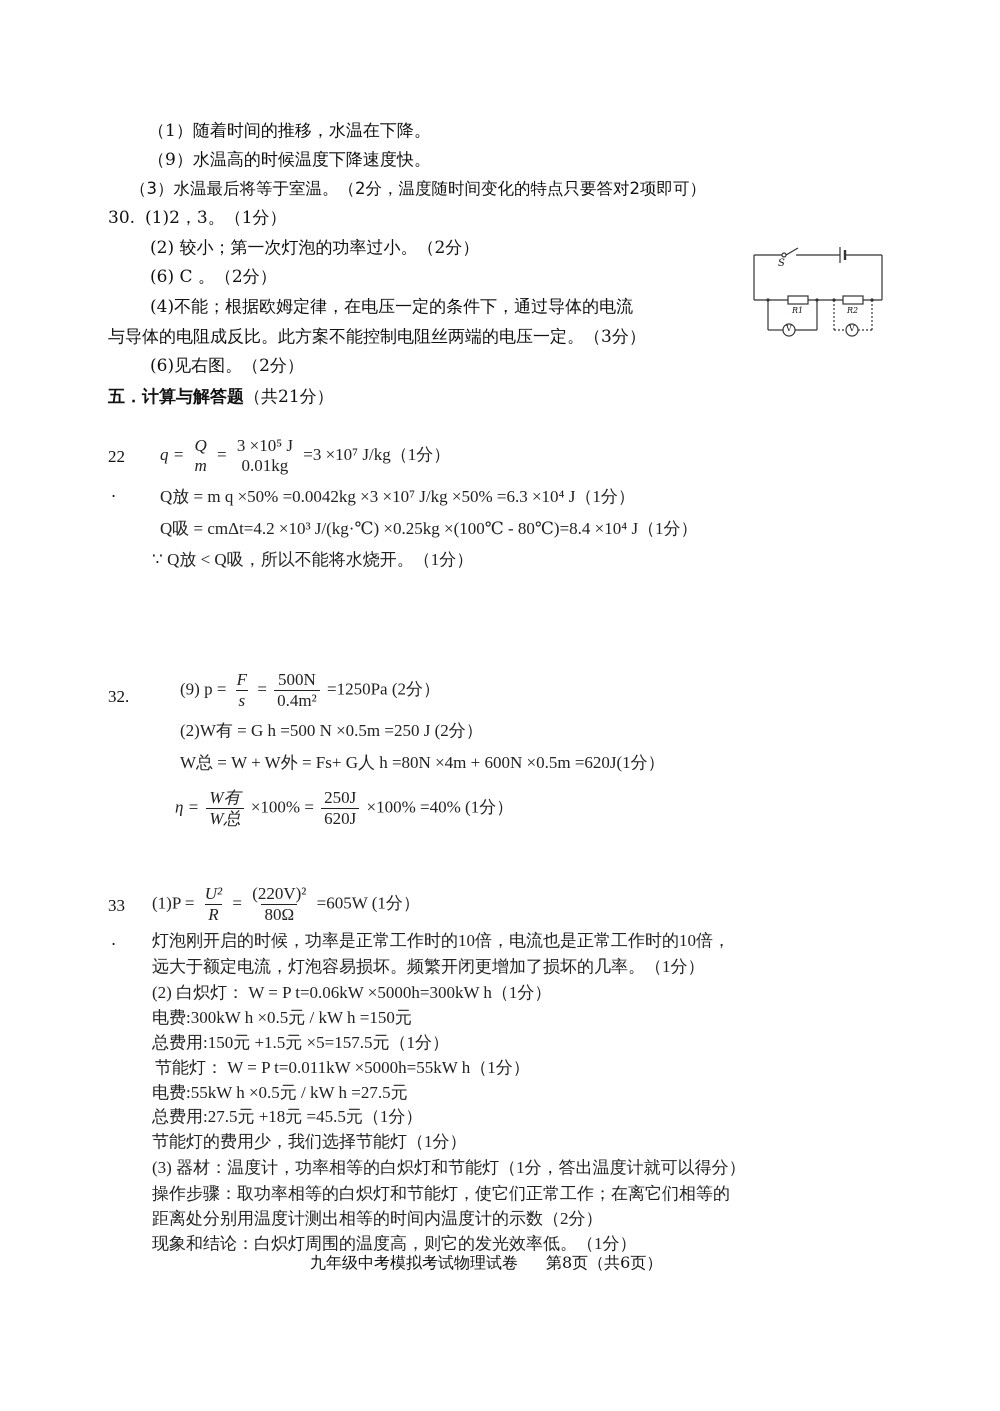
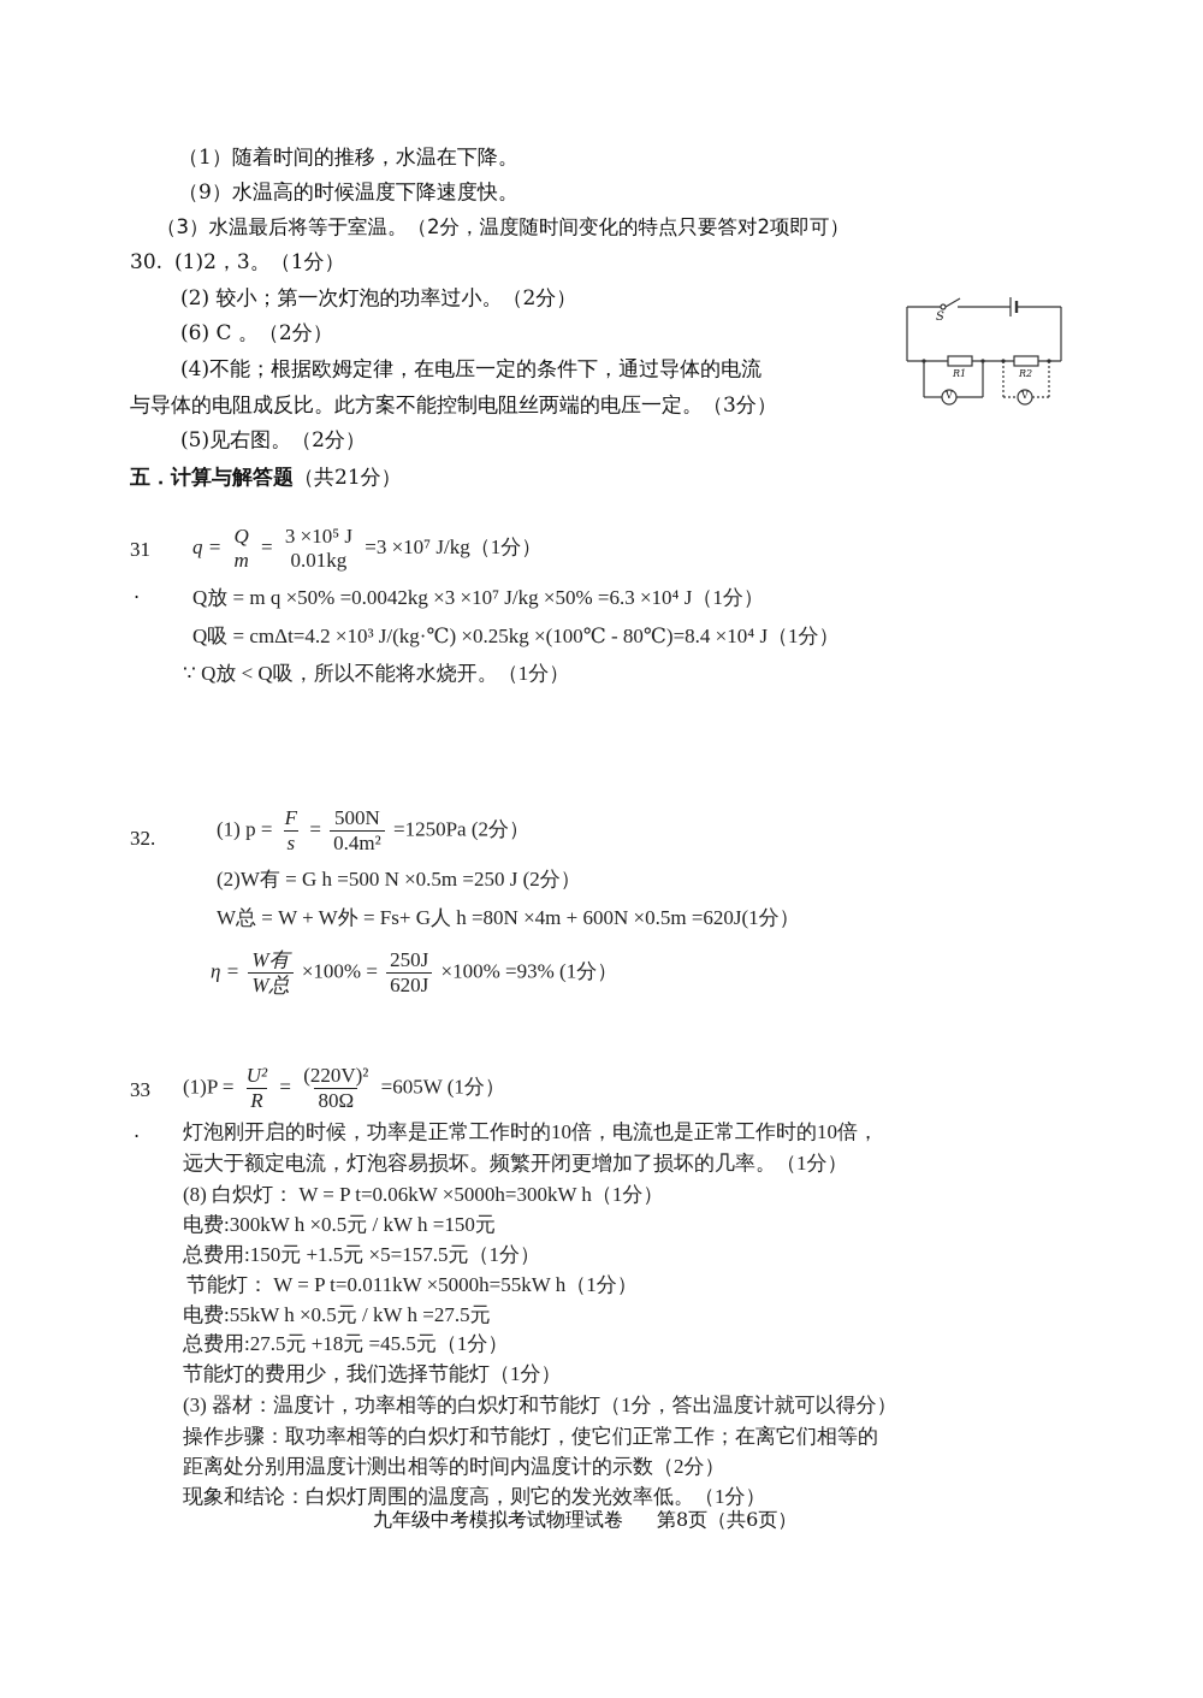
  （1）随着时间的推移，水温在下降。
  （9）水温高的时候温度下降速度快。
  （3）水温最后将等于室温。（2分，温度随时间变化的特点只要答对2项即可）
  30.
  (1)2，3。（1分）
  (2) 较小；第一次灯泡的功率过小。（2分）
  (6) C 。（2分）
  (4)不能；根据欧姆定律，在电压一定的条件下，通过导体的电流
  与导体的电阻成反比。此方案不能控制电阻丝两端的电压一定。（3分）
- (6)见右图。（2分）
+ (5)见右图。（2分）
  S
  R1
  R2
  V
  V
  五．计算与解答题（共21分）
- 22
+ 31
  .
  q =
  Q
  m
  =
  3 ×10⁵ J
  0.01kg
  =3 ×10⁷ J/kg（1分）
  Q放 = m q ×50% =0.0042kg ×3 ×10⁷ J/kg ×50% =6.3 ×10⁴ J（1分）
  Q吸 = cmΔt=4.2 ×10³ J/(kg·℃) ×0.25kg ×(100℃ - 80℃)=8.4 ×10⁴ J（1分）
  ∵ Q放 < Q吸，所以不能将水烧开。（1分）
  32.
- (9) p =
+ (1) p =
  F
  s
  =
  500N
  0.4m²
  =1250Pa (2分）
  (2)W有 = G h =500 N ×0.5m =250 J (2分）
  W总 = W + W外 = Fs+ G人 h =80N ×4m + 600N ×0.5m =620J(1分）
  η =
  W有
  W总
  ×100% =
  250J
  620J
- ×100% =40% (1分）
+ ×100% =93% (1分）
  33
  .
  (1)P =
  U²
  R
  =
  (220V)²
  80Ω
  =605W (1分）
  灯泡刚开启的时候，功率是正常工作时的10倍，电流也是正常工作时的10倍，
  远大于额定电流，灯泡容易损坏。频繁开闭更增加了损坏的几率。（1分）
- (2) 白炽灯： W = P t=0.06kW ×5000h=300kW h（1分）
+ (8) 白炽灯： W = P t=0.06kW ×5000h=300kW h（1分）
  电费:300kW h ×0.5元 / kW h =150元
  总费用:150元 +1.5元 ×5=157.5元（1分）
  节能灯： W = P t=0.011kW ×5000h=55kW h（1分）
  电费:55kW h ×0.5元 / kW h =27.5元
  总费用:27.5元 +18元 =45.5元（1分）
  节能灯的费用少，我们选择节能灯（1分）
  (3) 器材：温度计，功率相等的白炽灯和节能灯（1分，答出温度计就可以得分）
  操作步骤：取功率相等的白炽灯和节能灯，使它们正常工作；在离它们相等的
  距离处分别用温度计测出相等的时间内温度计的示数（2分）
  现象和结论：白炽灯周围的温度高，则它的发光效率低。（1分）
  九年级中考模拟考试物理试卷 第8页（共6页）
